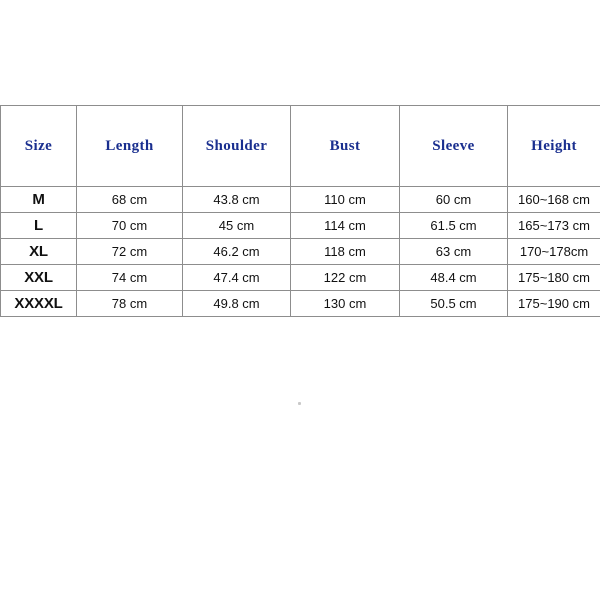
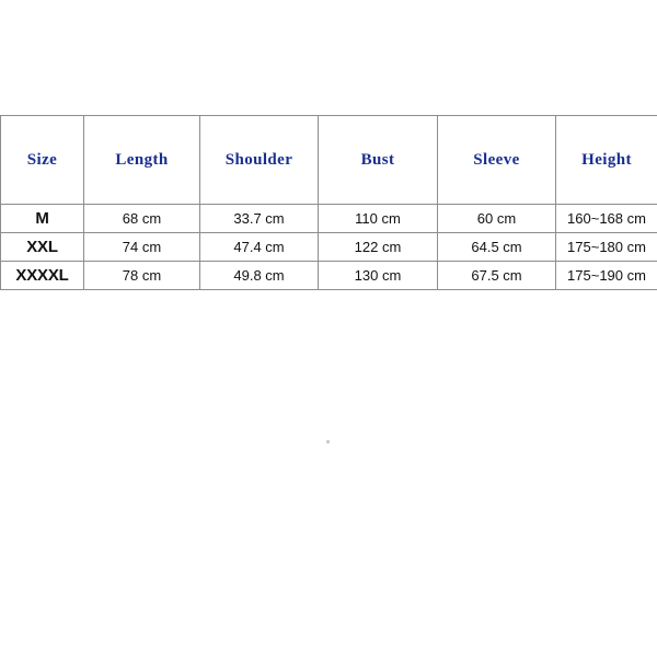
  Size	Length	Shoulder	Bust	Sleeve	Height
- M	68 cm	43.8 cm	110 cm	60 cm	160~168 cm
+ M	68 cm	33.7 cm	110 cm	60 cm	160~168 cm
- L	70 cm	45 cm	114 cm	61.5 cm	165~173 cm
- XL	72 cm	46.2 cm	118 cm	63 cm	170~178cm
- XXL	74 cm	47.4 cm	122 cm	48.4 cm	175~180 cm
+ XXL	74 cm	47.4 cm	122 cm	64.5 cm	175~180 cm
- XXXXL	78 cm	49.8 cm	130 cm	50.5 cm	175~190 cm
+ XXXXL	78 cm	49.8 cm	130 cm	67.5 cm	175~190 cm
